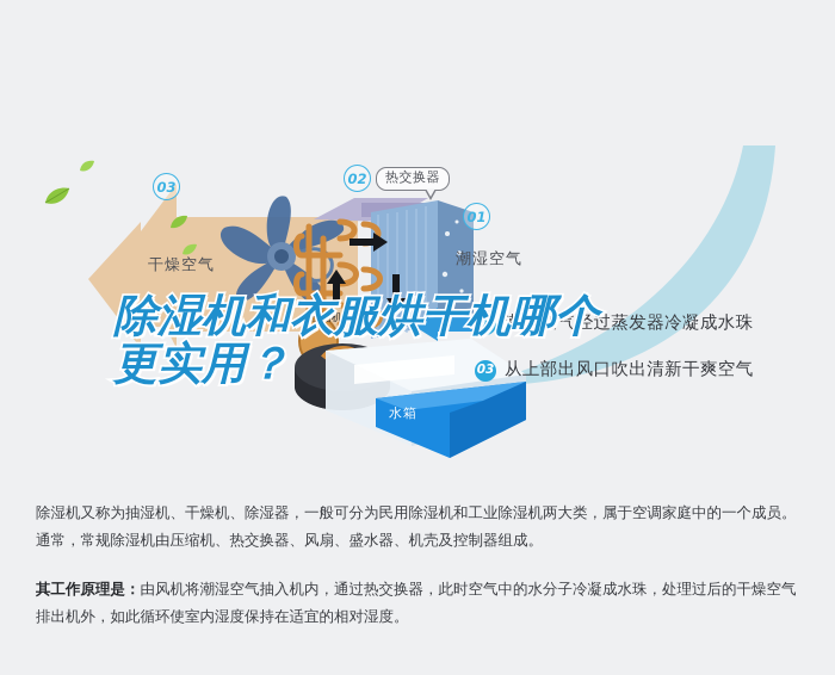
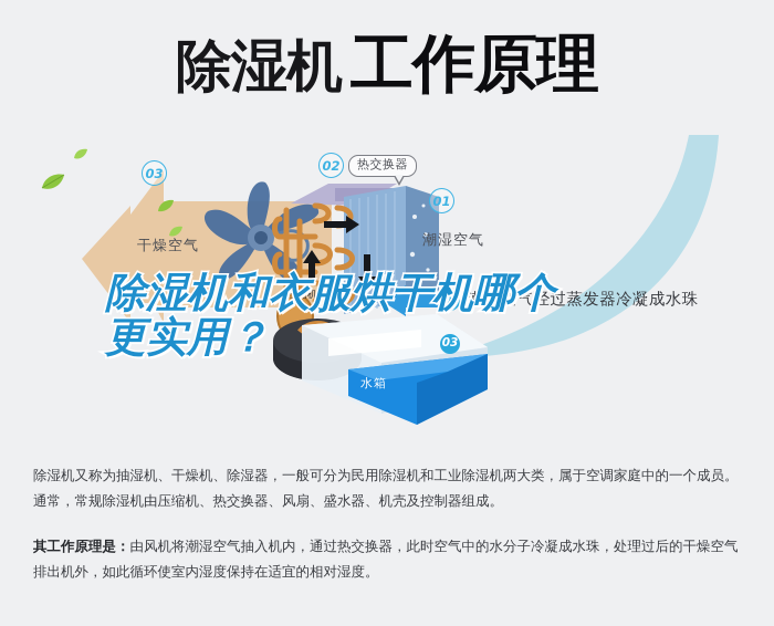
+ 除湿机 工作原理
  03
  02
  热交换器
  01
  干燥空气
  潮湿空气
  压缩机
  水箱
  除湿机和衣服烘干机哪个
  更实用？
  02
  潮湿空气经过蒸发器冷凝成水珠
  03
- 从上部出风口吹出清新干爽空气
  除湿机又称为抽湿机、干燥机、除湿器，一般可分为民用除湿机和工业除湿机两大类，属于空调家庭中的一个成员。通常，常规除湿机由压缩机、热交换器、风扇、盛水器、机壳及控制器组成。
  其工作原理是：由风机将潮湿空气抽入机内，通过热交换器，此时空气中的水分子冷凝成水珠，处理过后的干燥空气排出机外，如此循环使室内湿度保持在适宜的相对湿度。
